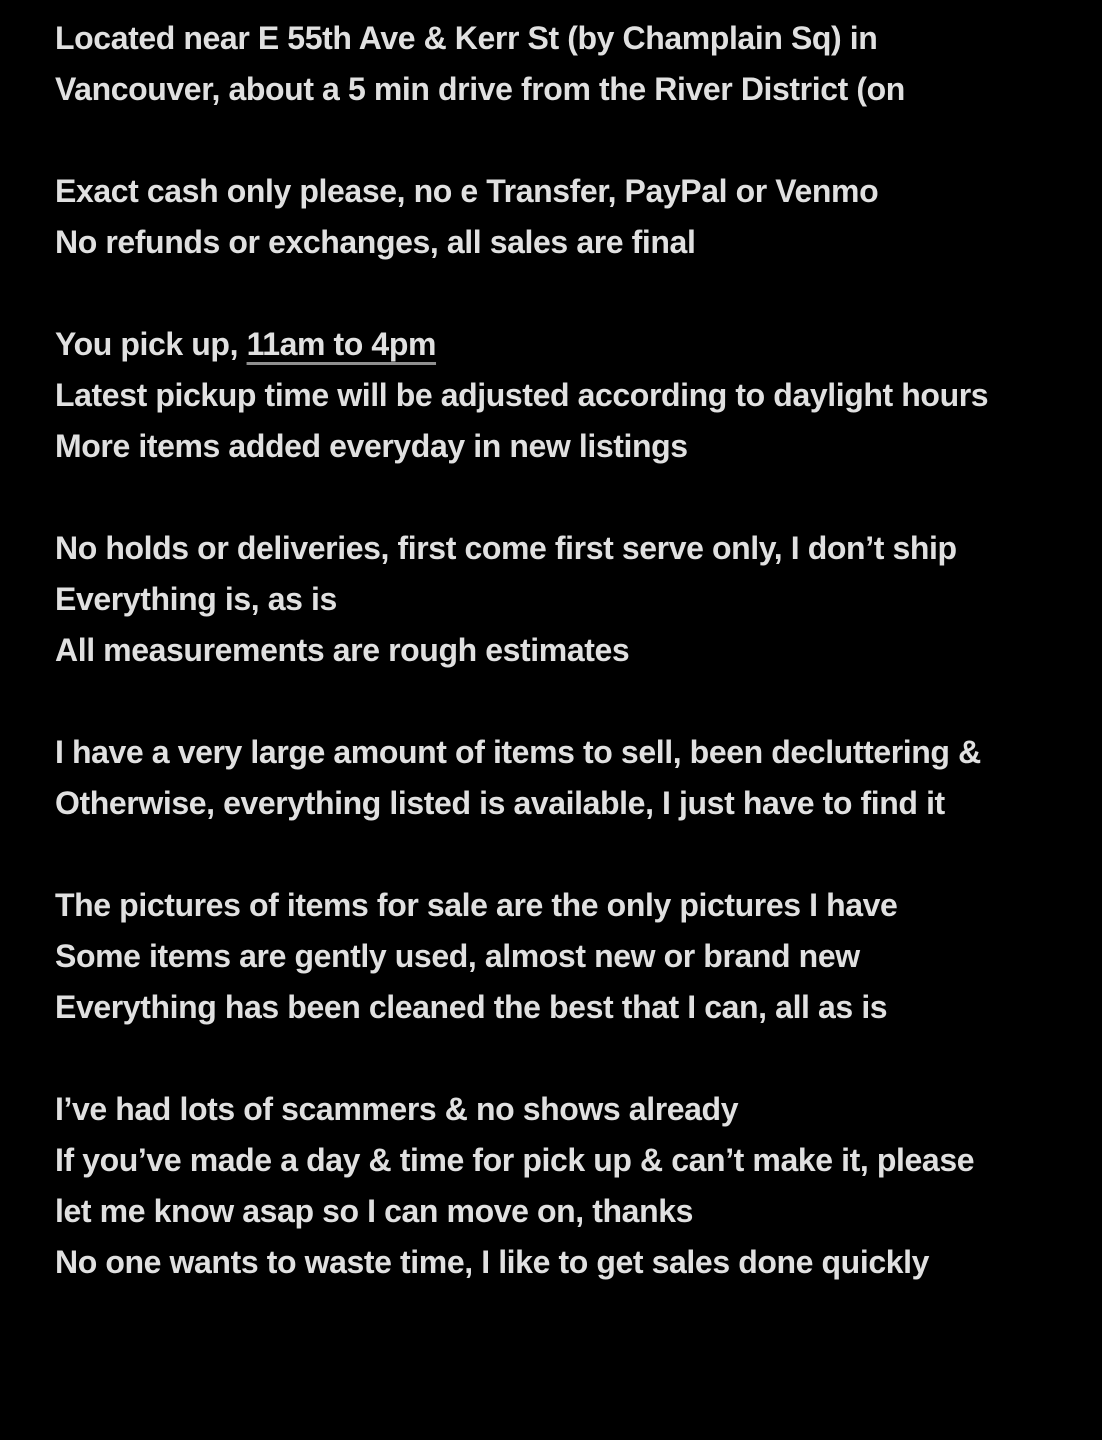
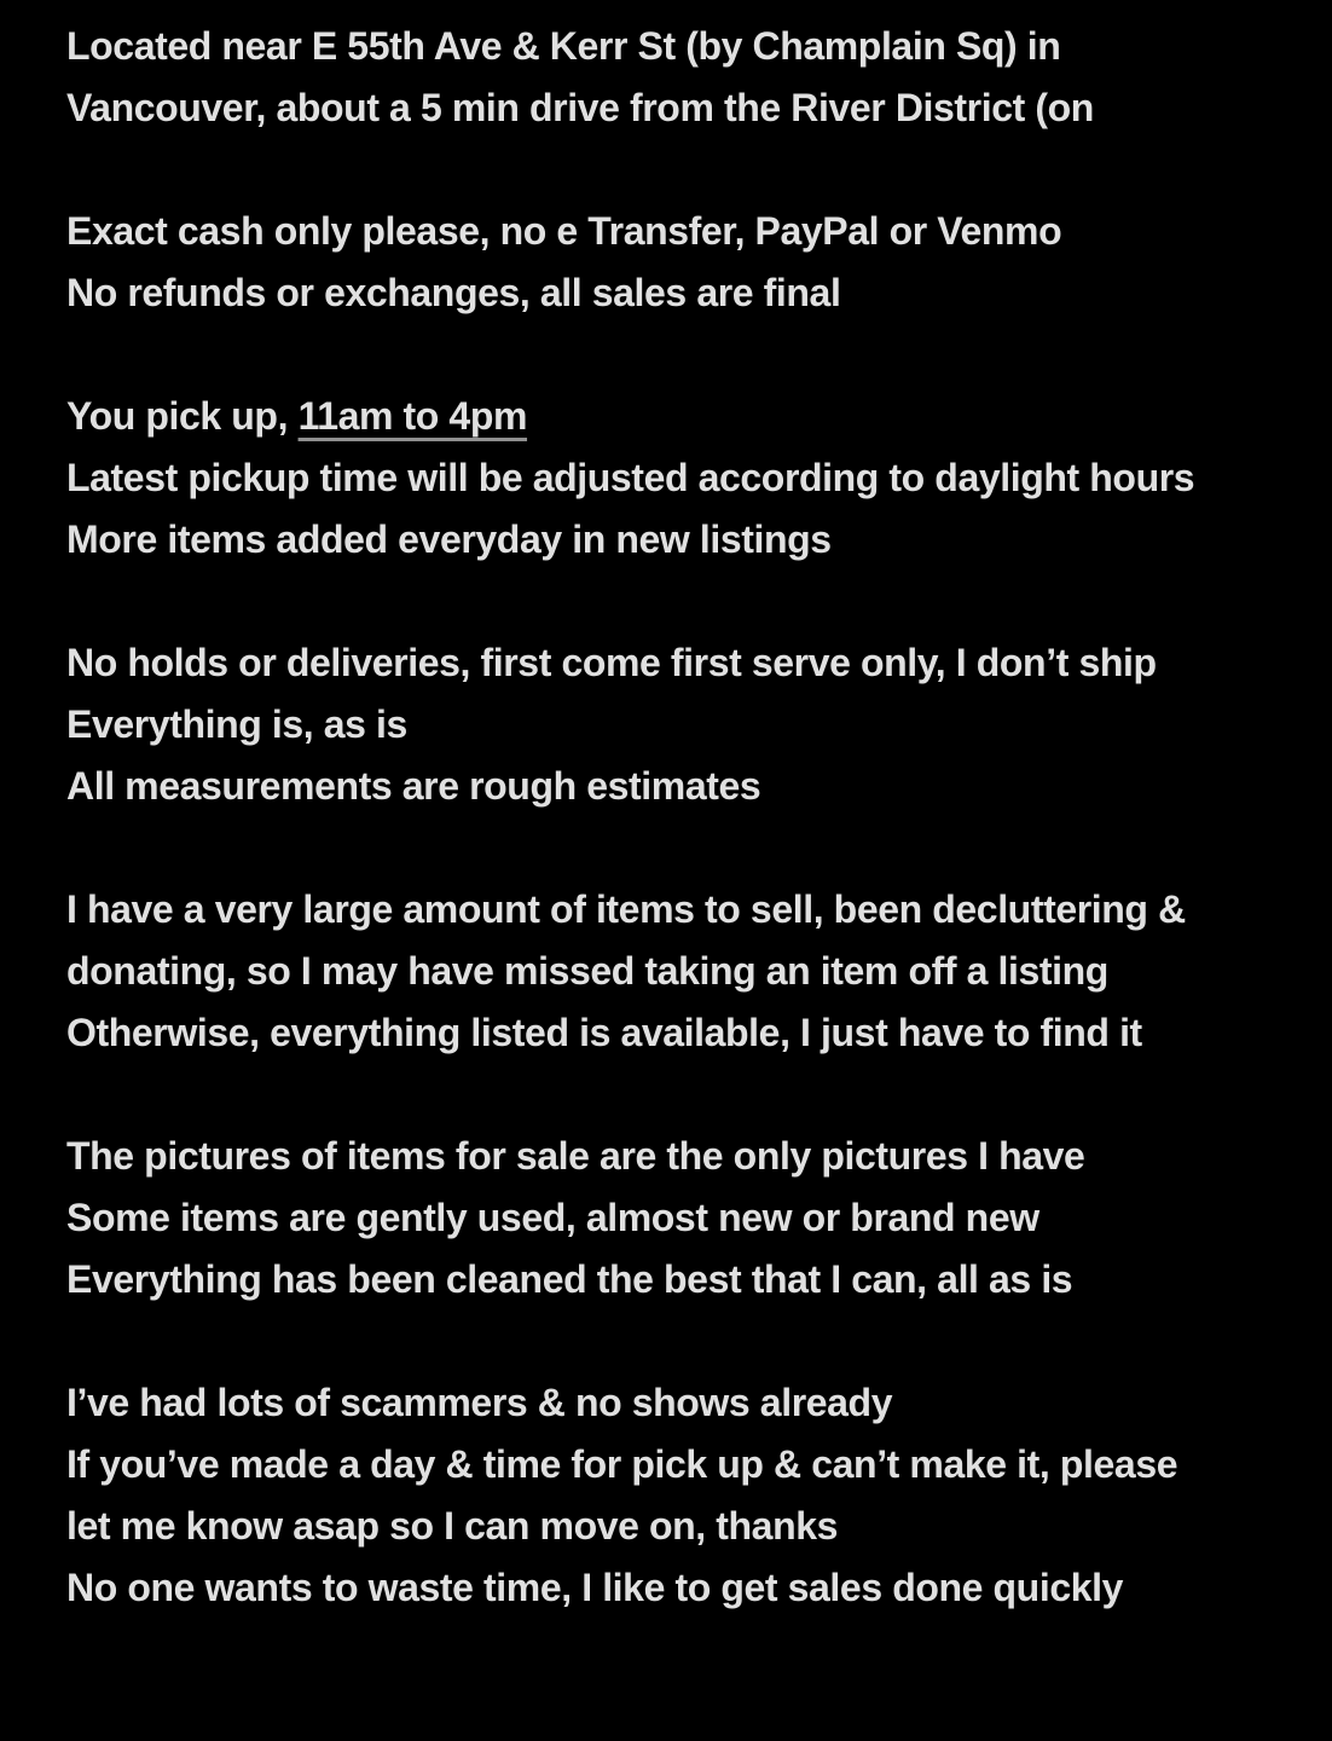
  Located near E 55th Ave & Kerr St (by Champlain Sq) in
  Vancouver, about a 5 min drive from the River District (on
  Exact cash only please, no e Transfer, PayPal or Venmo
  No refunds or exchanges, all sales are final
  You pick up, 11am to 4pm
  Latest pickup time will be adjusted according to daylight hours
  More items added everyday in new listings
  No holds or deliveries, first come first serve only, I don’t ship
  Everything is, as is
  All measurements are rough estimates
  I have a very large amount of items to sell, been decluttering &
+ donating, so I may have missed taking an item off a listing
  Otherwise, everything listed is available, I just have to find it
  The pictures of items for sale are the only pictures I have
  Some items are gently used, almost new or brand new
  Everything has been cleaned the best that I can, all as is
  I’ve had lots of scammers & no shows already
  If you’ve made a day & time for pick up & can’t make it, please
  let me know asap so I can move on, thanks
  No one wants to waste time, I like to get sales done quickly
